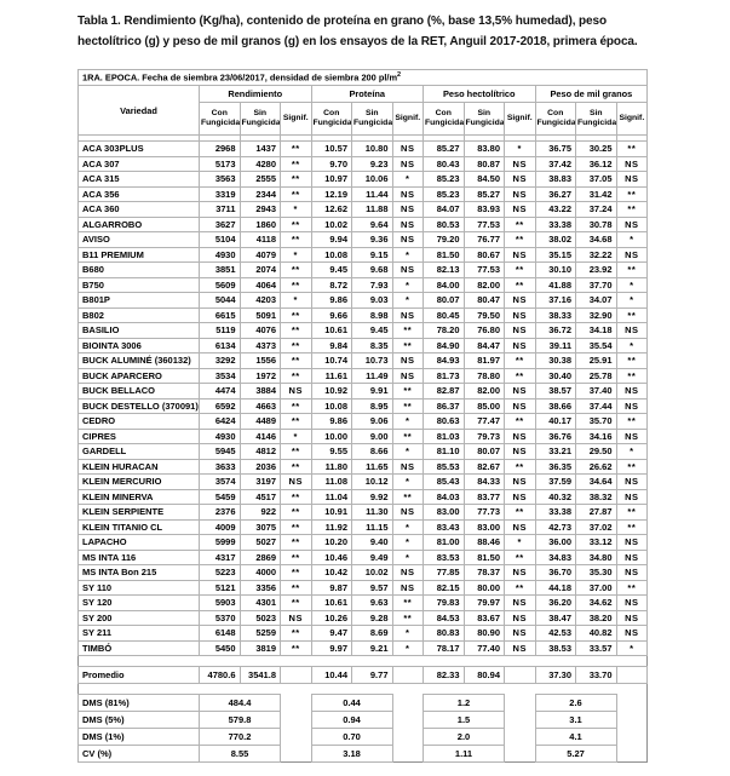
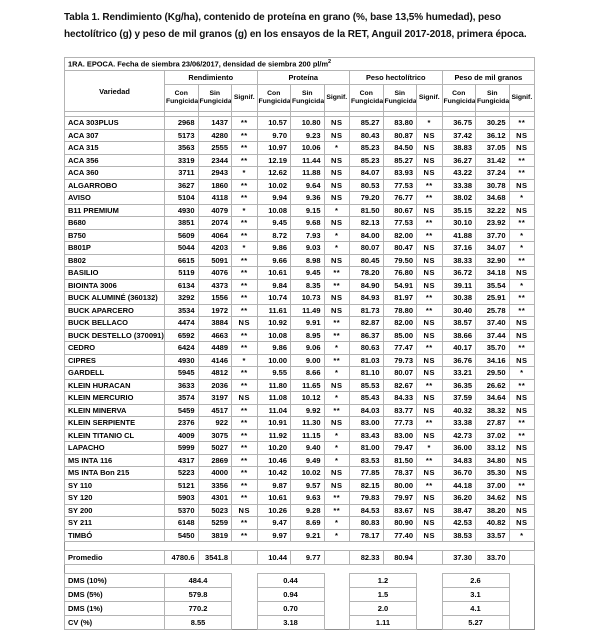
  Tabla 1. Rendimiento (Kg/ha), contenido de proteína en grano (%, base 13,5% humedad), peso hectolítrico (g) y peso de mil granos (g) en los ensayos de la RET, Anguil 2017-2018, primera época.
  1RA. EPOCA. Fecha de siembra 23/06/2017, densidad de siembra 200 pl/m
  Variedad	Rendimiento	Proteína	Peso hectolítrico	Peso de mil granos
  ACA 303PLUS	2968	1437	**	10.57	10.80	NS	85.27	83.80	*	36.75	30.25	**
  ACA 307	5173	4280	**	9.70	9.23	NS	80.43	80.87	NS	37.42	36.12	NS
  ACA 315	3563	2555	**	10.97	10.06	*	85.23	84.50	NS	38.83	37.05	NS
  ACA 356	3319	2344	**	12.19	11.44	NS	85.23	85.27	NS	36.27	31.42	**
  ACA 360	3711	2943	*	12.62	11.88	NS	84.07	83.93	NS	43.22	37.24	**
  ALGARROBO	3627	1860	**	10.02	9.64	NS	80.53	77.53	**	33.38	30.78	NS
  AVISO	5104	4118	**	9.94	9.36	NS	79.20	76.77	**	38.02	34.68	*
  B11 PREMIUM	4930	4079	*	10.08	9.15	*	81.50	80.67	NS	35.15	32.22	NS
  B680	3851	2074	**	9.45	9.68	NS	82.13	77.53	**	30.10	23.92	**
  B750	5609	4064	**	8.72	7.93	*	84.00	82.00	**	41.88	37.70	*
  B801P	5044	4203	*	9.86	9.03	*	80.07	80.47	NS	37.16	34.07	*
  B802	6615	5091	**	9.66	8.98	NS	80.45	79.50	NS	38.33	32.90	**
  BASILIO	5119	4076	**	10.61	9.45	**	78.20	76.80	NS	36.72	34.18	NS
- BIOINTA 3006	6134	4373	**	9.84	8.35	**	84.90	84.47	NS	39.11	35.54	*
+ BIOINTA 3006	6134	4373	**	9.84	8.35	**	84.90	54.91	NS	39.11	35.54	*
  BUCK ALUMINÉ (360132)	3292	1556	**	10.74	10.73	NS	84.93	81.97	**	30.38	25.91	**
  BUCK APARCERO	3534	1972	**	11.61	11.49	NS	81.73	78.80	**	30.40	25.78	**
  BUCK BELLACO	4474	3884	NS	10.92	9.91	**	82.87	82.00	NS	38.57	37.40	NS
  BUCK DESTELLO (370091)	6592	4663	**	10.08	8.95	**	86.37	85.00	NS	38.66	37.44	NS
  CEDRO	6424	4489	**	9.86	9.06	*	80.63	77.47	**	40.17	35.70	**
  CIPRES	4930	4146	*	10.00	9.00	**	81.03	79.73	NS	36.76	34.16	NS
  GARDELL	5945	4812	**	9.55	8.66	*	81.10	80.07	NS	33.21	29.50	*
  KLEIN HURACAN	3633	2036	**	11.80	11.65	NS	85.53	82.67	**	36.35	26.62	**
  KLEIN MERCURIO	3574	3197	NS	11.08	10.12	*	85.43	84.33	NS	37.59	34.64	NS
  KLEIN MINERVA	5459	4517	**	11.04	9.92	**	84.03	83.77	NS	40.32	38.32	NS
  KLEIN SERPIENTE	2376	922	**	10.91	11.30	NS	83.00	77.73	**	33.38	27.87	**
  KLEIN TITANIO CL	4009	3075	**	11.92	11.15	*	83.43	83.00	NS	42.73	37.02	**
- LAPACHO	5999	5027	**	10.20	9.40	*	81.00	88.46	*	36.00	33.12	NS
+ LAPACHO	5999	5027	**	10.20	9.40	*	81.00	79.47	*	36.00	33.12	NS
  MS INTA 116	4317	2869	**	10.46	9.49	*	83.53	81.50	**	34.83	34.80	NS
  MS INTA Bon 215	5223	4000	**	10.42	10.02	NS	77.85	78.37	NS	36.70	35.30	NS
  SY 110	5121	3356	**	9.87	9.57	NS	82.15	80.00	**	44.18	37.00	**
  SY 120	5903	4301	**	10.61	9.63	**	79.83	79.97	NS	36.20	34.62	NS
  SY 200	5370	5023	NS	10.26	9.28	**	84.53	83.67	NS	38.47	38.20	NS
  SY 211	6148	5259	**	9.47	8.69	*	80.83	80.90	NS	42.53	40.82	NS
  TIMBÓ	5450	3819	**	9.97	9.21	*	78.17	77.40	NS	38.53	33.57	*
  Promedio	4780.6	3541.8		10.44	9.77		82.33	80.94		37.30	33.70
- DMS (81%)	484.4		0.44		1.2		2.6
+ DMS (10%)	484.4		0.44		1.2		2.6
  DMS (5%)	579.8		0.94		1.5		3.1
  DMS (1%)	770.2		0.70		2.0		4.1
  CV (%)	8.55		3.18		1.11		5.27
